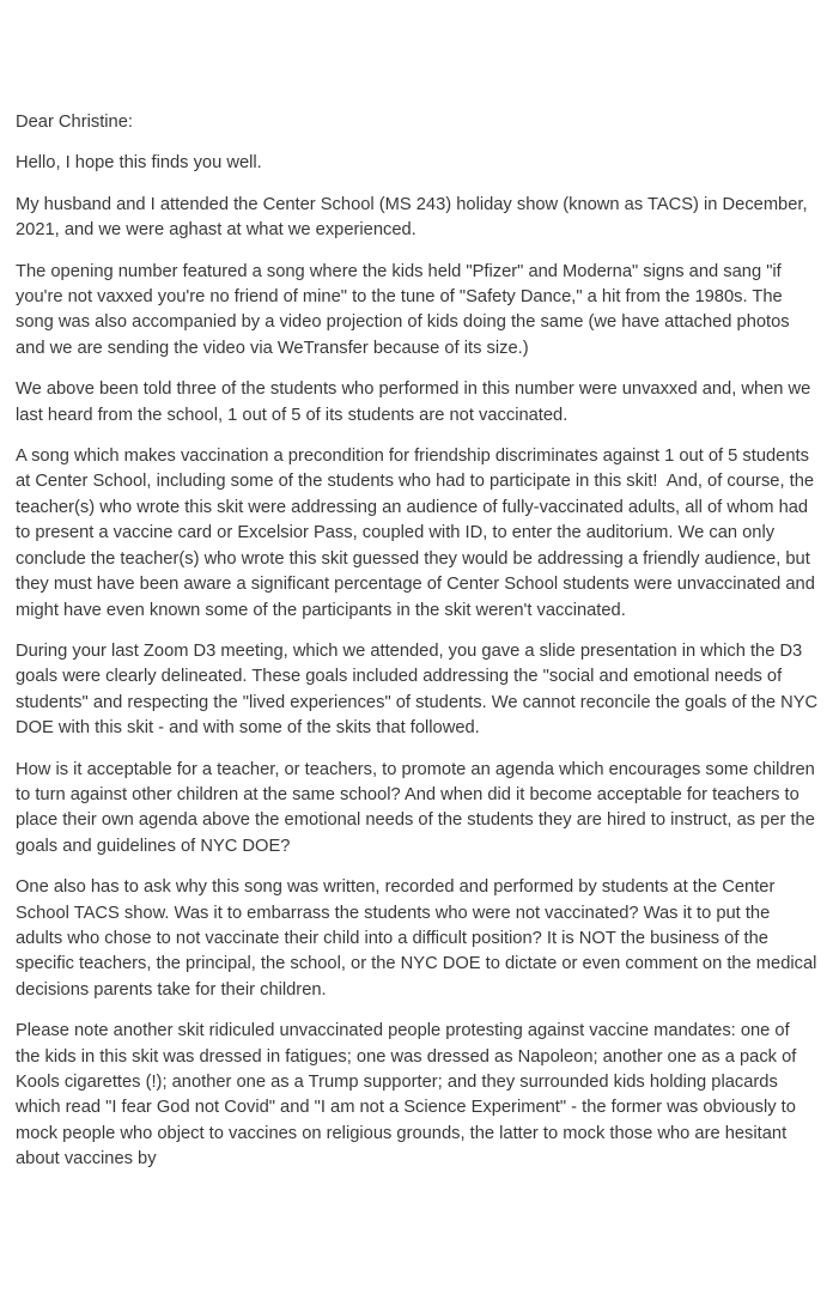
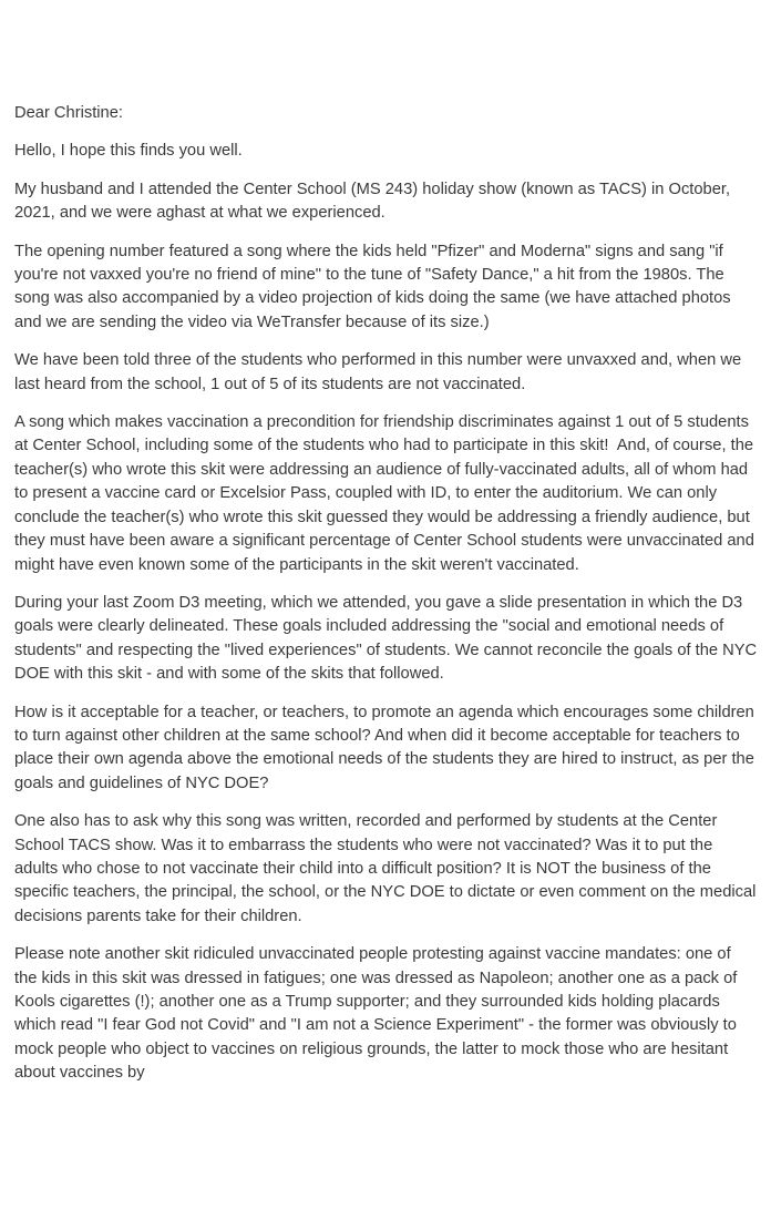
  Dear Christine:
  Hello, I hope this finds you well.
- My husband and I attended the Center School (MS 243) holiday show (known as TACS) in December, 2021, and we were aghast at what we experienced.
+ My husband and I attended the Center School (MS 243) holiday show (known as TACS) in October, 2021, and we were aghast at what we experienced.
  The opening number featured a song where the kids held "Pfizer" and Moderna" signs and sang "if you're not vaxxed you're no friend of mine" to the tune of "Safety Dance," a hit from the 1980s. The song was also accompanied by a video projection of kids doing the same (we have attached photos and we are sending the video via WeTransfer because of its size.)
- We above been told three of the students who performed in this number were unvaxxed and, when we last heard from the school, 1 out of 5 of its students are not vaccinated.
+ We have been told three of the students who performed in this number were unvaxxed and, when we last heard from the school, 1 out of 5 of its students are not vaccinated.
  A song which makes vaccination a precondition for friendship discriminates against 1 out of 5 students at Center School, including some of the students who had to participate in this skit! And, of course, the teacher(s) who wrote this skit were addressing an audience of fully-vaccinated adults, all of whom had to present a vaccine card or Excelsior Pass, coupled with ID, to enter the auditorium. We can only conclude the teacher(s) who wrote this skit guessed they would be addressing a friendly audience, but they must have been aware a significant percentage of Center School students were unvaccinated and might have even known some of the participants in the skit weren't vaccinated.
  During your last Zoom D3 meeting, which we attended, you gave a slide presentation in which the D3 goals were clearly delineated. These goals included addressing the "social and emotional needs of students" and respecting the "lived experiences" of students. We cannot reconcile the goals of the NYC DOE with this skit - and with some of the skits that followed.
  How is it acceptable for a teacher, or teachers, to promote an agenda which encourages some children to turn against other children at the same school? And when did it become acceptable for teachers to place their own agenda above the emotional needs of the students they are hired to instruct, as per the goals and guidelines of NYC DOE?
  One also has to ask why this song was written, recorded and performed by students at the Center School TACS show. Was it to embarrass the students who were not vaccinated? Was it to put the adults who chose to not vaccinate their child into a difficult position? It is NOT the business of the specific teachers, the principal, the school, or the NYC DOE to dictate or even comment on the medical decisions parents take for their children.
  Please note another skit ridiculed unvaccinated people protesting against vaccine mandates: one of the kids in this skit was dressed in fatigues; one was dressed as Napoleon; another one as a pack of Kools cigarettes (!); another one as a Trump supporter; and they surrounded kids holding placards which read "I fear God not Covid" and "I am not a Science Experiment" - the former was obviously to mock people who object to vaccines on religious grounds, the latter to mock those who are hesitant about vaccines by
